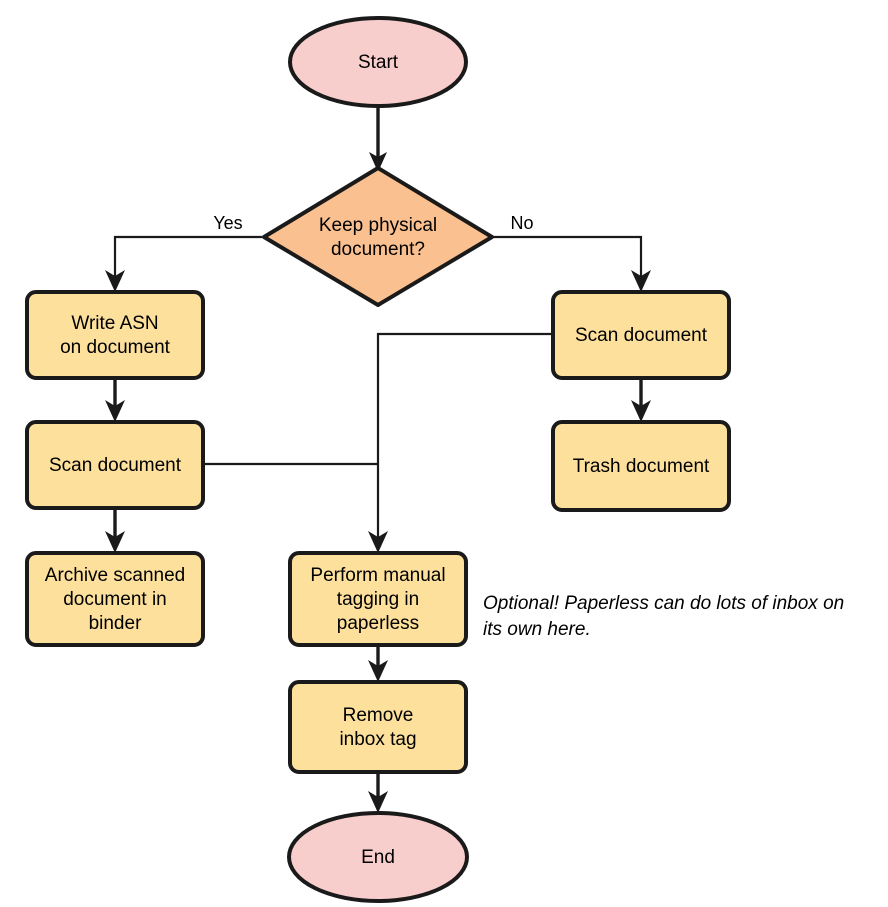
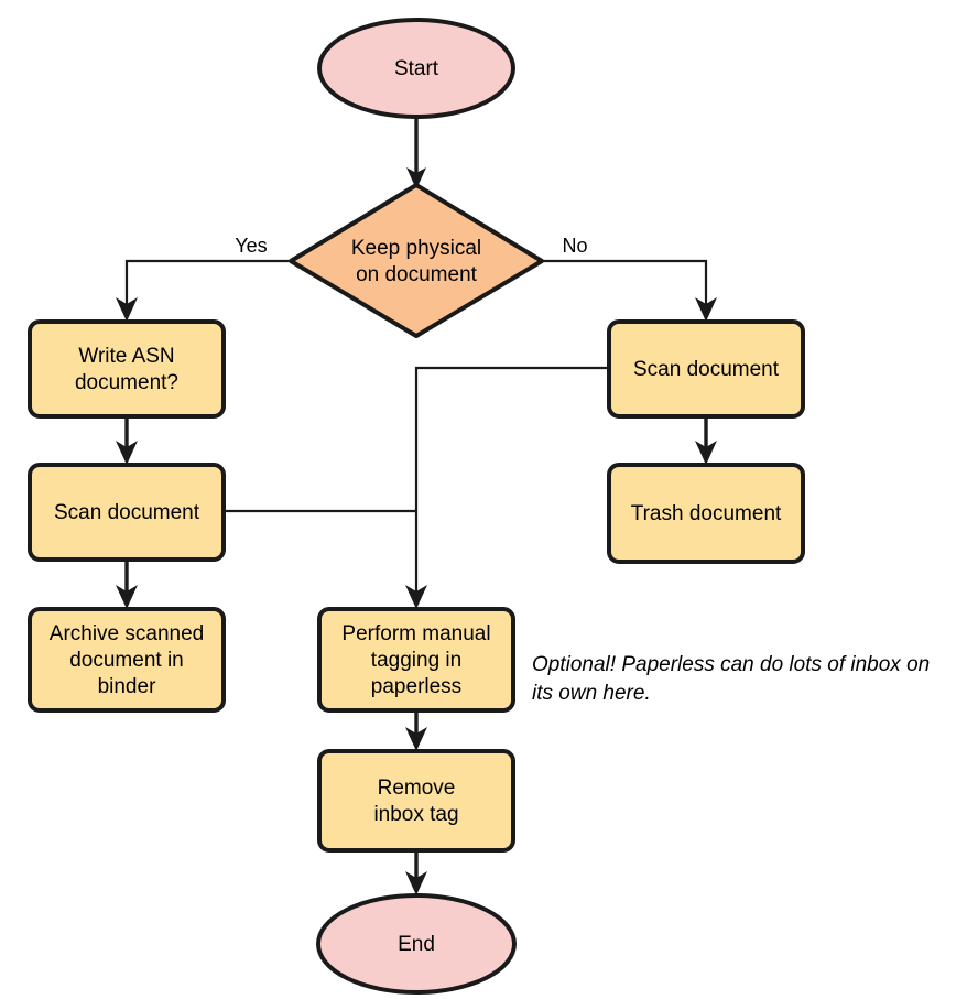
  Yes
  No
  Start
  Keep physical
- document?
+ on document
  Write ASN
- on document
+ document?
  Scan document
  Archive scanned
  document in
  binder
  Scan document
  Trash document
  Perform manual
  tagging in
  paperless
  Remove
  inbox tag
  End
  Optional! Paperless can do lots of inbox on
  its own here.
